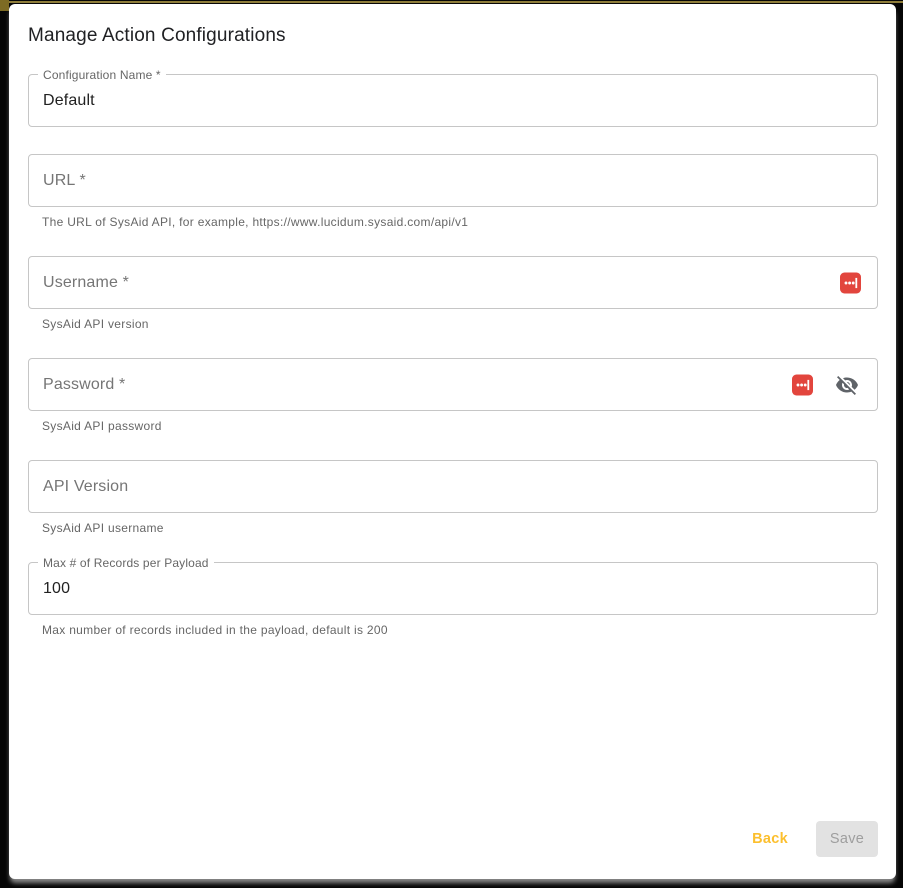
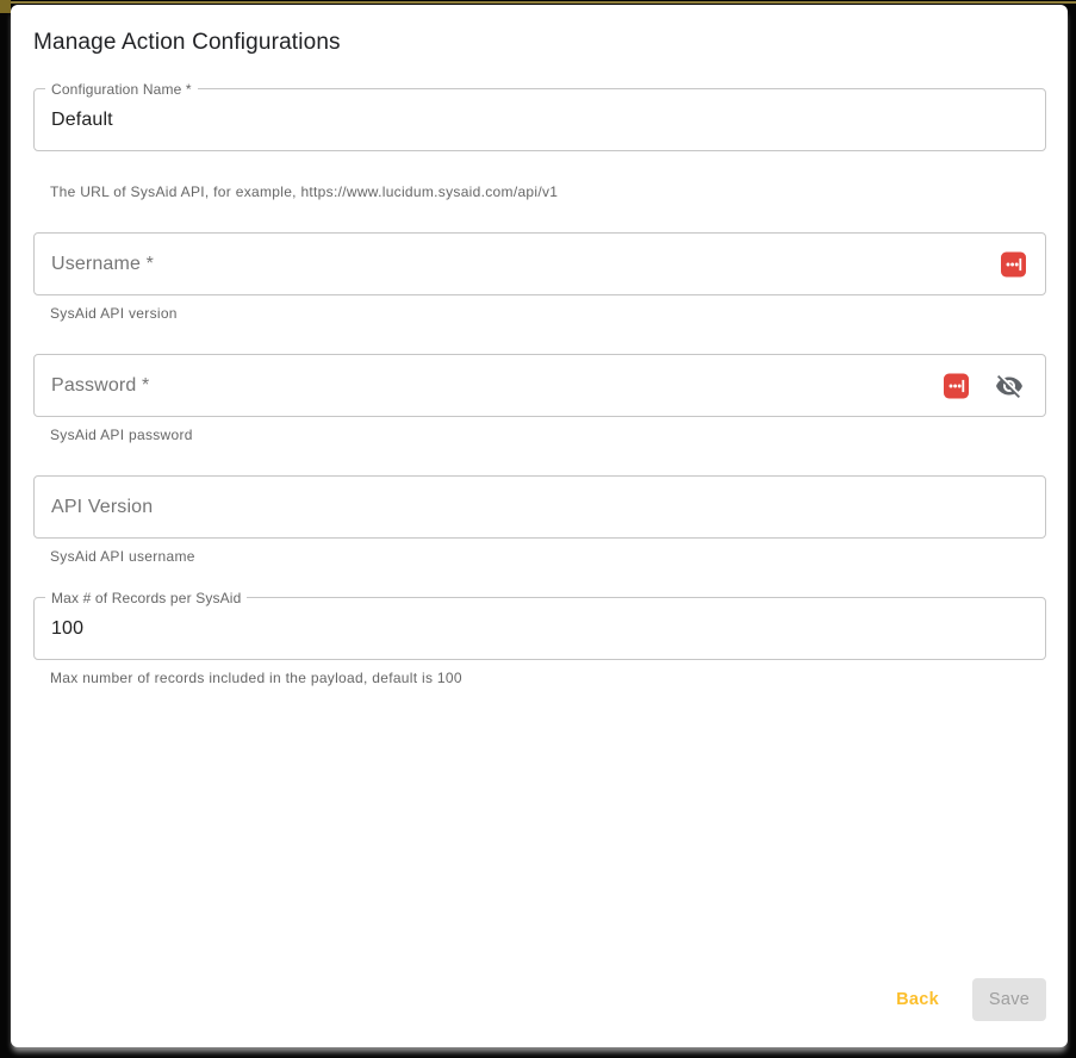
  Manage Action Configurations
  Configuration Name *
  Default
- URL *
  The URL of SysAid API, for example, https://www.lucidum.sysaid.com/api/v1
  Username *
  SysAid API version
  Password *
  SysAid API password
  API Version
  SysAid API username
- Max # of Records per Payload
+ Max # of Records per SysAid
  100
- Max number of records included in the payload, default is 200
+ Max number of records included in the payload, default is 100
  Back
  Save
